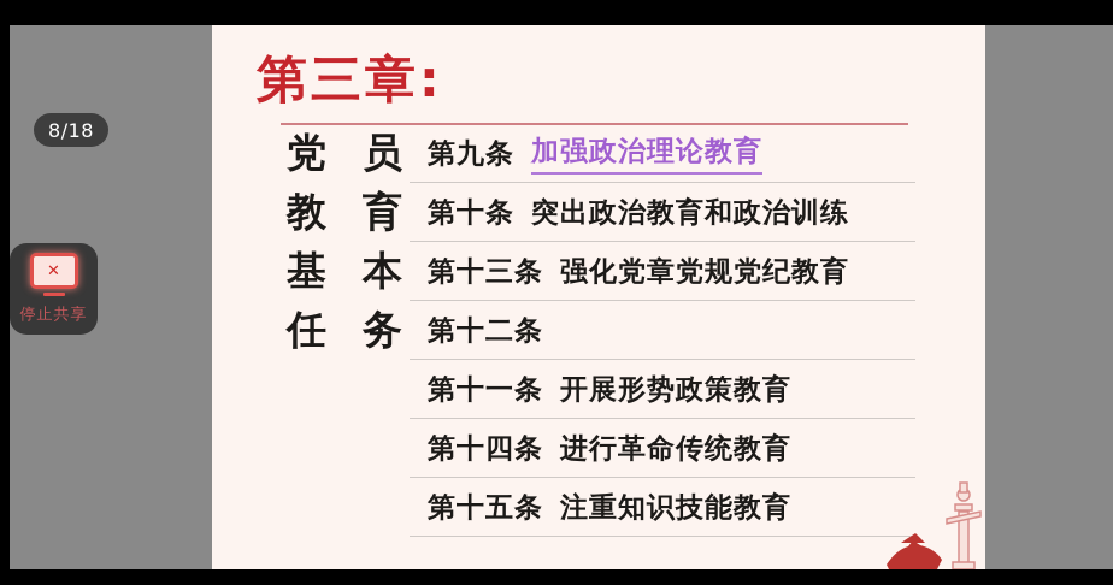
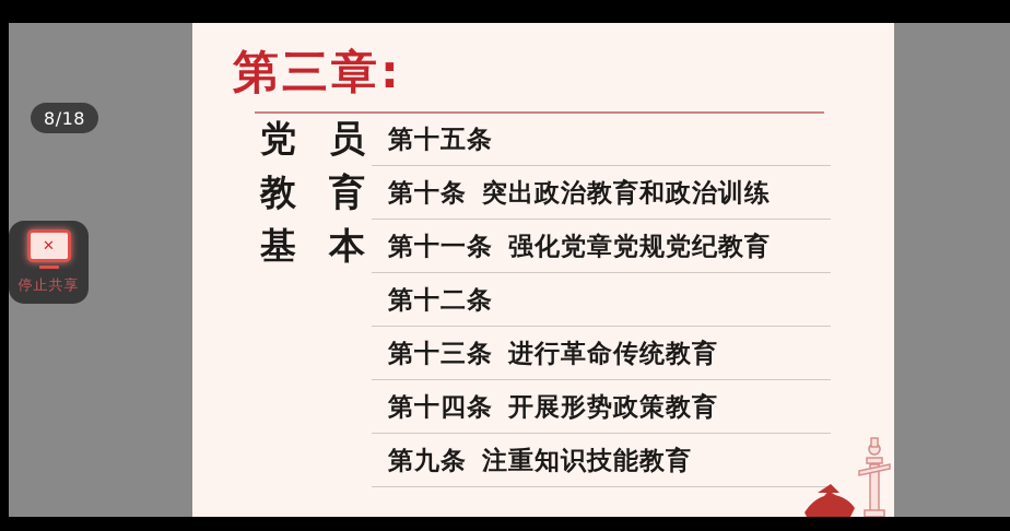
  第三章:
  党
  员
  教
  育
  基
  本
- 任
- 务
- 第九条
+ 第十五条
- 加强政治理论教育
  第十条
  突出政治教育和政治训练
- 第十三条
+ 第十一条
  强化党章党规党纪教育
  第十二条
- 第十一条
+ 第十三条
- 开展形势政策教育
+ 进行革命传统教育
  第十四条
- 进行革命传统教育
+ 开展形势政策教育
- 第十五条
+ 第九条
  注重知识技能教育
  8/18
  ✕
  停止共享
